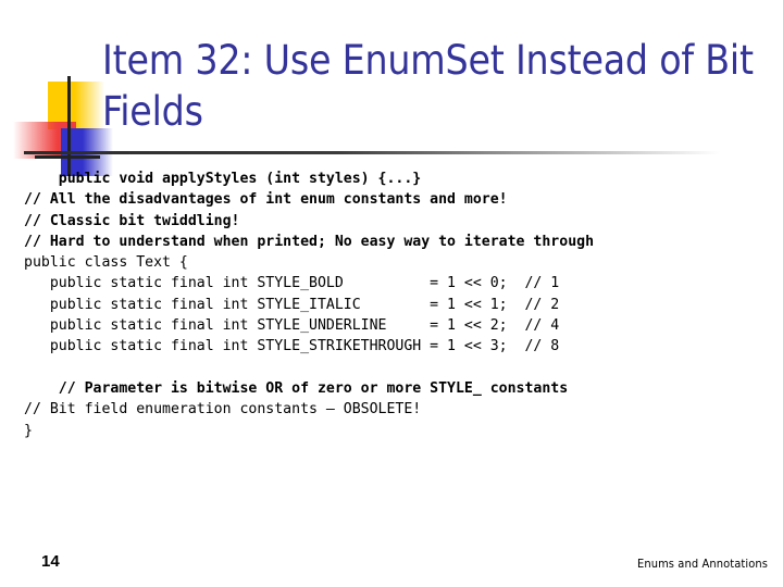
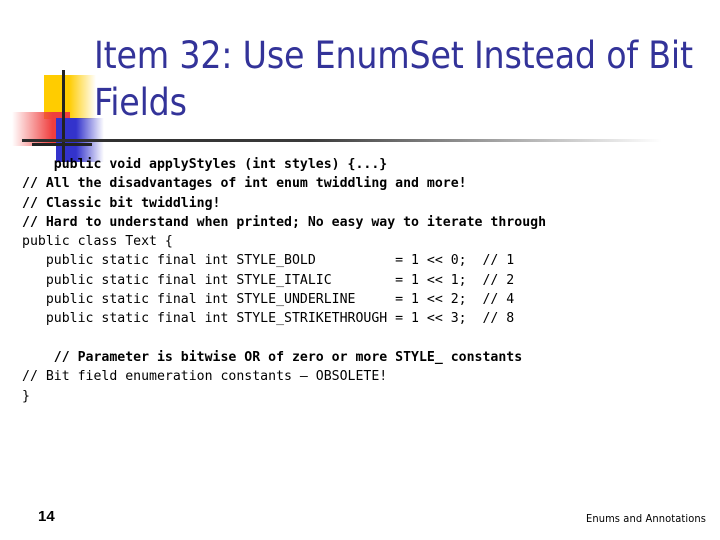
  Item 32: Use EnumSet Instead of Bit Fields
  public void applyStyles (int styles) {...}
- // All the disadvantages of int enum constants and more!
+ // All the disadvantages of int enum twiddling and more!
  // Classic bit twiddling!
  // Hard to understand when printed; No easy way to iterate through
  public class Text {
  public static final int STYLE_BOLD = 1 << 0; // 1
  public static final int STYLE_ITALIC = 1 << 1; // 2
  public static final int STYLE_UNDERLINE = 1 << 2; // 4
  public static final int STYLE_STRIKETHROUGH = 1 << 3; // 8
  // Parameter is bitwise OR of zero or more STYLE_ constants
  // Bit field enumeration constants – OBSOLETE!
  }
  14
  Enums and Annotations
